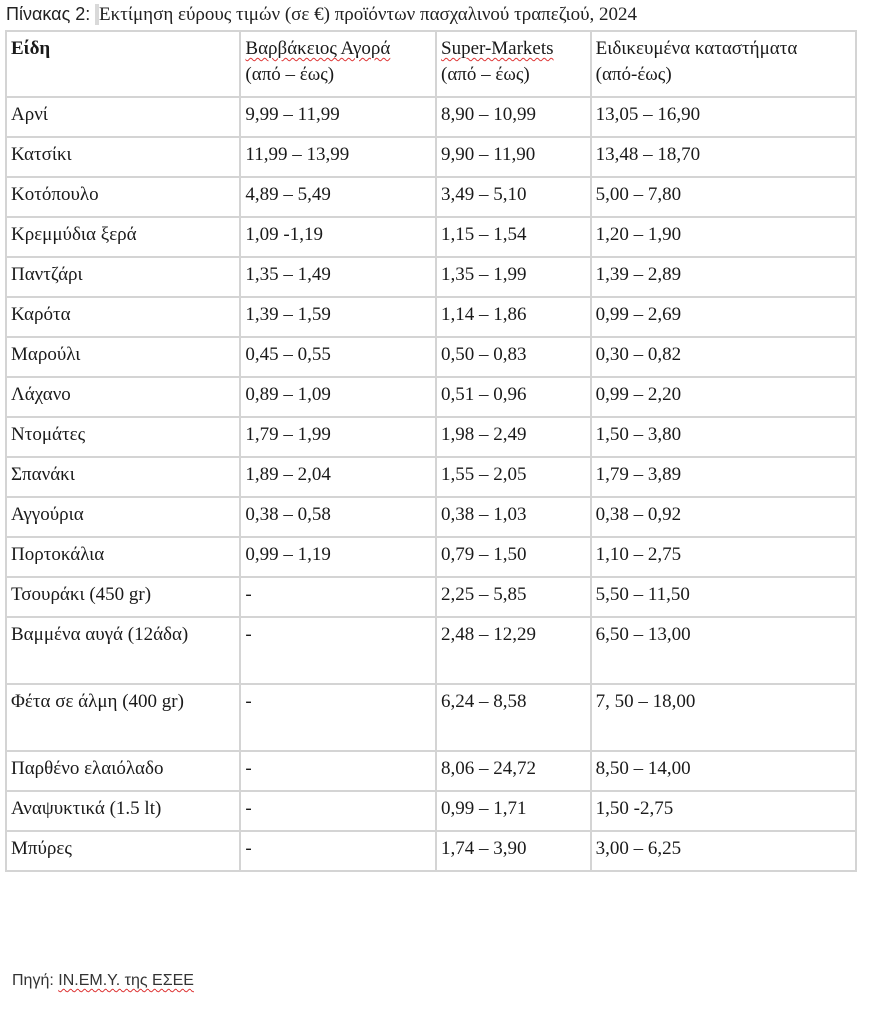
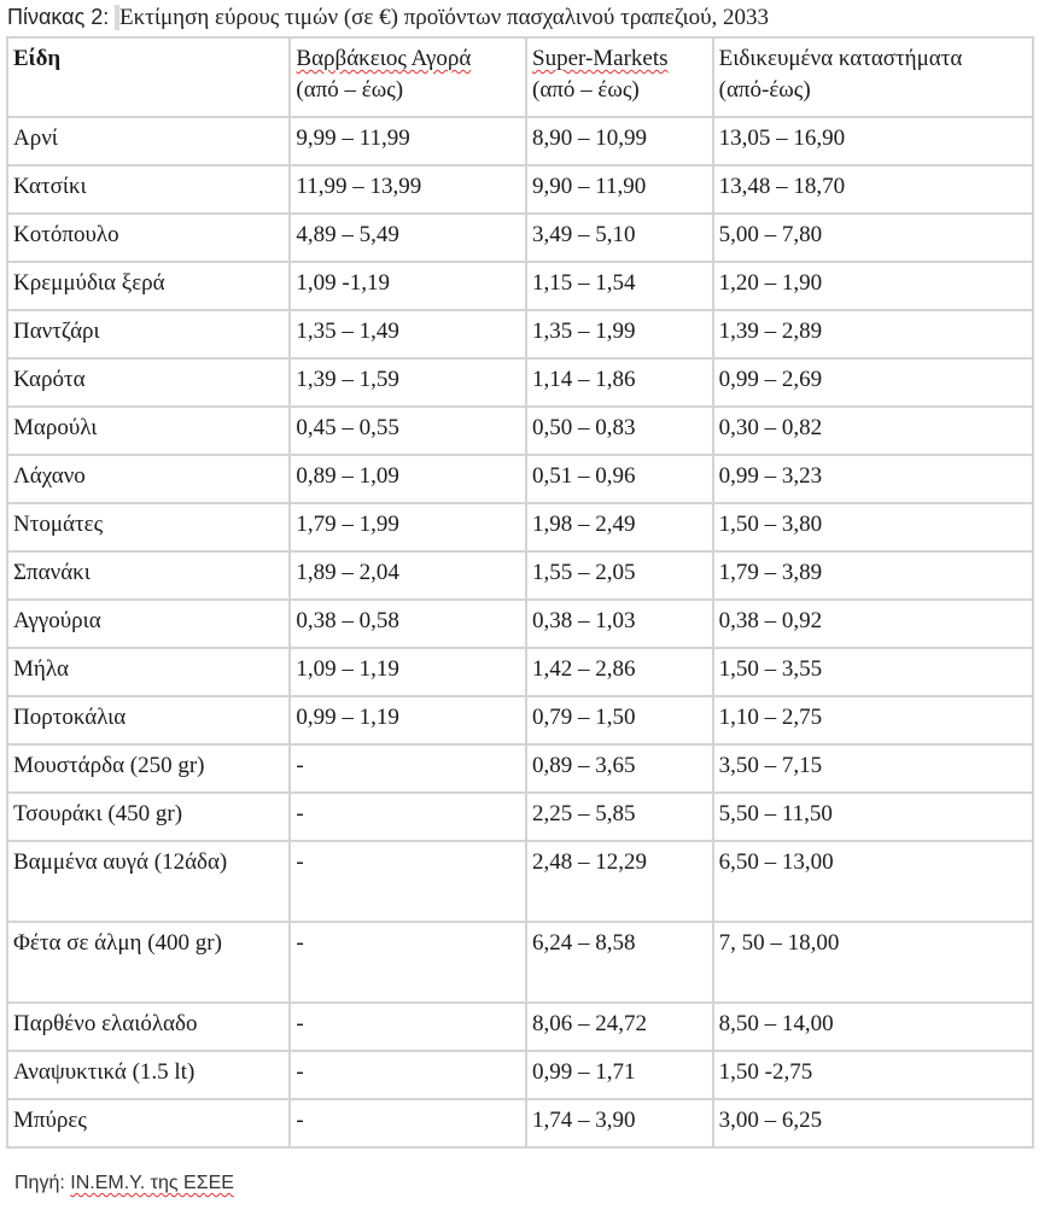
- Πίνακας 2: Εκτίμηση εύρους τιμών (σε €) προϊόντων πασχαλινού τραπεζιού, 2024
+ Πίνακας 2: Εκτίμηση εύρους τιμών (σε €) προϊόντων πασχαλινού τραπεζιού, 2033
  Είδη	Βαρβάκειος Αγορά (από – έως)	Super-Markets (από – έως)	Ειδικευμένα καταστήματα (από-έως)
  Αρνί	9,99 – 11,99	8,90 – 10,99	13,05 – 16,90
  Κατσίκι	11,99 – 13,99	9,90 – 11,90	13,48 – 18,70
  Κοτόπουλο	4,89 – 5,49	3,49 – 5,10	5,00 – 7,80
  Κρεμμύδια ξερά	1,09 -1,19	1,15 – 1,54	1,20 – 1,90
  Παντζάρι	1,35 – 1,49	1,35 – 1,99	1,39 – 2,89
  Καρότα	1,39 – 1,59	1,14 – 1,86	0,99 – 2,69
  Μαρούλι	0,45 – 0,55	0,50 – 0,83	0,30 – 0,82
- Λάχανο	0,89 – 1,09	0,51 – 0,96	0,99 – 2,20
+ Λάχανο	0,89 – 1,09	0,51 – 0,96	0,99 – 3,23
  Ντομάτες	1,79 – 1,99	1,98 – 2,49	1,50 – 3,80
  Σπανάκι	1,89 – 2,04	1,55 – 2,05	1,79 – 3,89
  Αγγούρια	0,38 – 0,58	0,38 – 1,03	0,38 – 0,92
+ Μήλα	1,09 – 1,19	1,42 – 2,86	1,50 – 3,55
  Πορτοκάλια	0,99 – 1,19	0,79 – 1,50	1,10 – 2,75
+ Μουστάρδα (250 gr)	-	0,89 – 3,65	3,50 – 7,15
  Τσουράκι (450 gr)	-	2,25 – 5,85	5,50 – 11,50
  Βαμμένα αυγά (12άδα)	-	2,48 – 12,29	6,50 – 13,00
  Φέτα σε άλμη (400 gr)	-	6,24 – 8,58	7, 50 – 18,00
  Παρθένο ελαιόλαδο	-	8,06 – 24,72	8,50 – 14,00
  Αναψυκτικά (1.5 lt)	-	0,99 – 1,71	1,50 -2,75
  Μπύρες	-	1,74 – 3,90	3,00 – 6,25
  Πηγή: ΙΝ.ΕΜ.Υ. της ΕΣΕΕ
